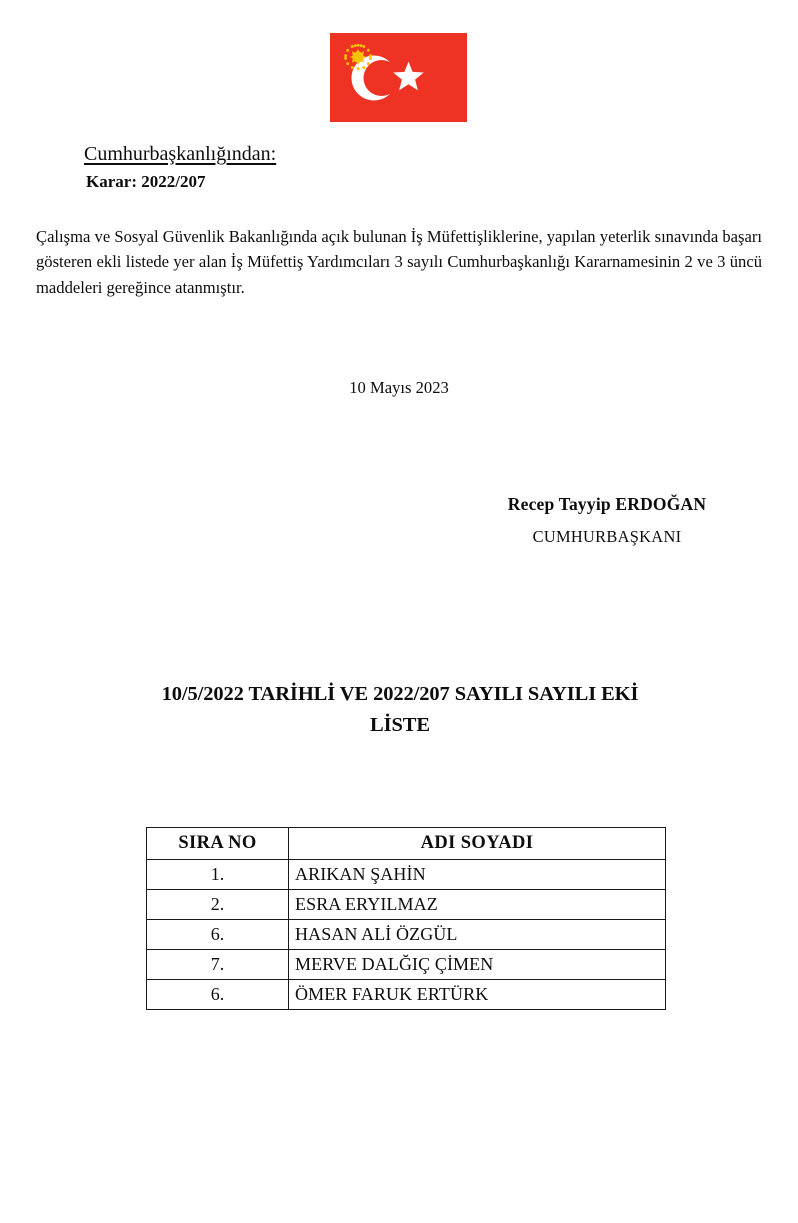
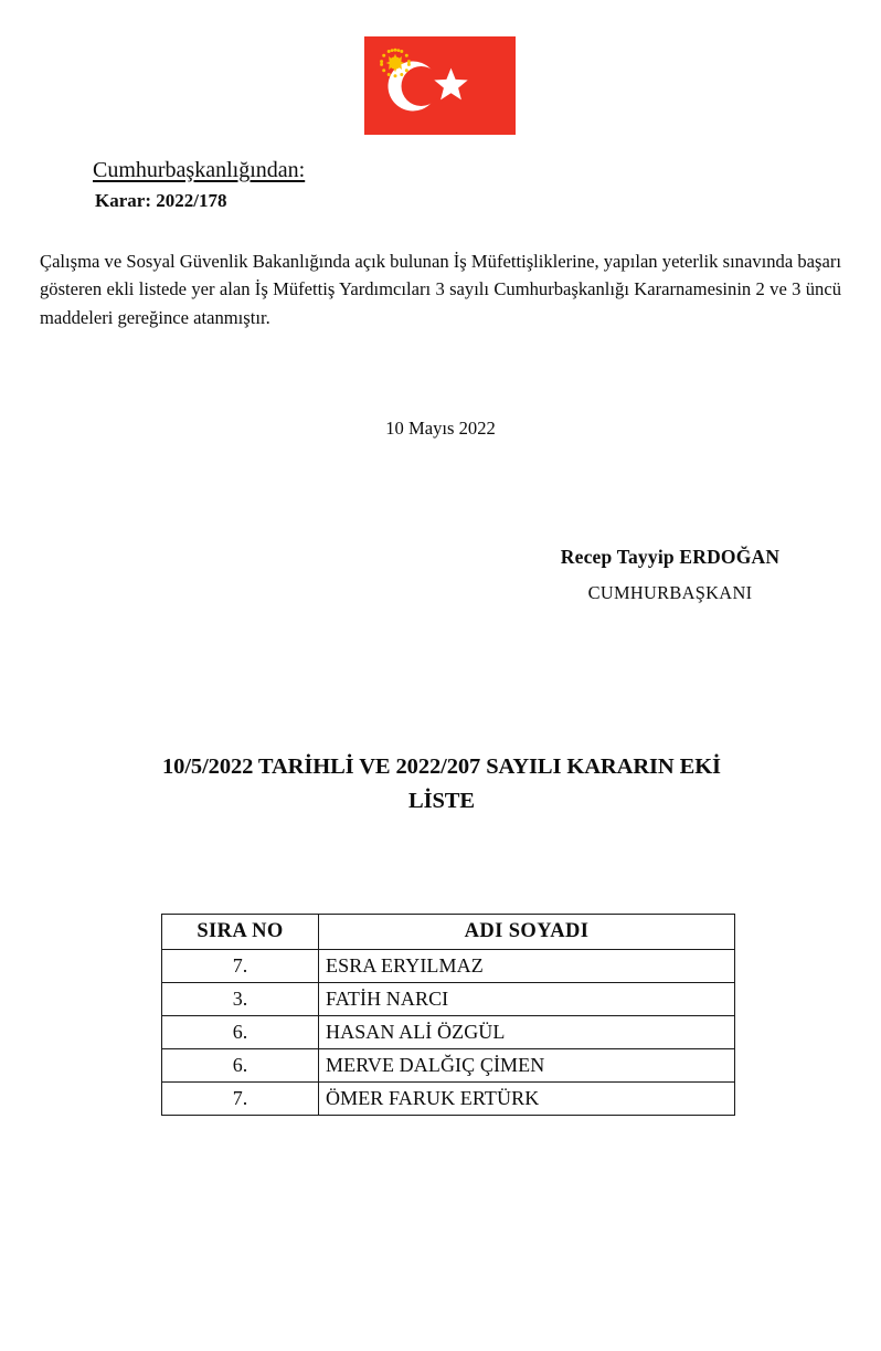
  Cumhurbaşkanlığından:
- Karar: 2022/207
+ Karar: 2022/178
  Çalışma ve Sosyal Güvenlik Bakanlığında açık bulunan İş Müfettişliklerine, yapılan yeterlik sınavında başarı gösteren ekli listede yer alan İş Müfettiş Yardımcıları 3 sayılı Cumhurbaşkanlığı Kararnamesinin 2 ve 3 üncü maddeleri gereğince atanmıştır.
- 10 Mayıs 2023
+ 10 Mayıs 2022
  Recep Tayyip ERDOĞAN
  CUMHURBAŞKANI
- 10/5/2022 TARİHLİ VE 2022/207 SAYILI SAYILI EKİ
+ 10/5/2022 TARİHLİ VE 2022/207 SAYILI KARARIN EKİ
  LİSTE
  SIRA NO	ADI SOYADI
- 1.	ARIKAN ŞAHİN
- 2.	ESRA ERYILMAZ
+ 7.	ESRA ERYILMAZ
+ 3.	FATİH NARCI
  6.	HASAN ALİ ÖZGÜL
- 7.	MERVE DALĞIÇ ÇİMEN
+ 6.	MERVE DALĞIÇ ÇİMEN
- 6.	ÖMER FARUK ERTÜRK
+ 7.	ÖMER FARUK ERTÜRK
